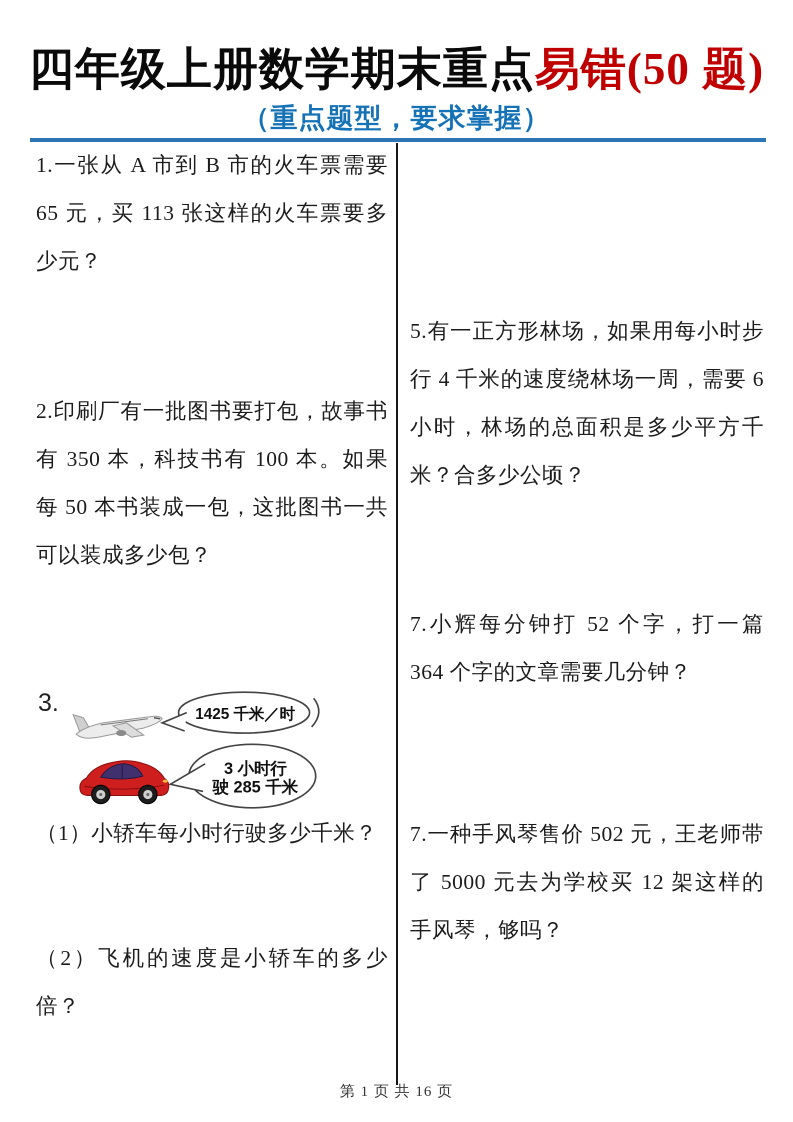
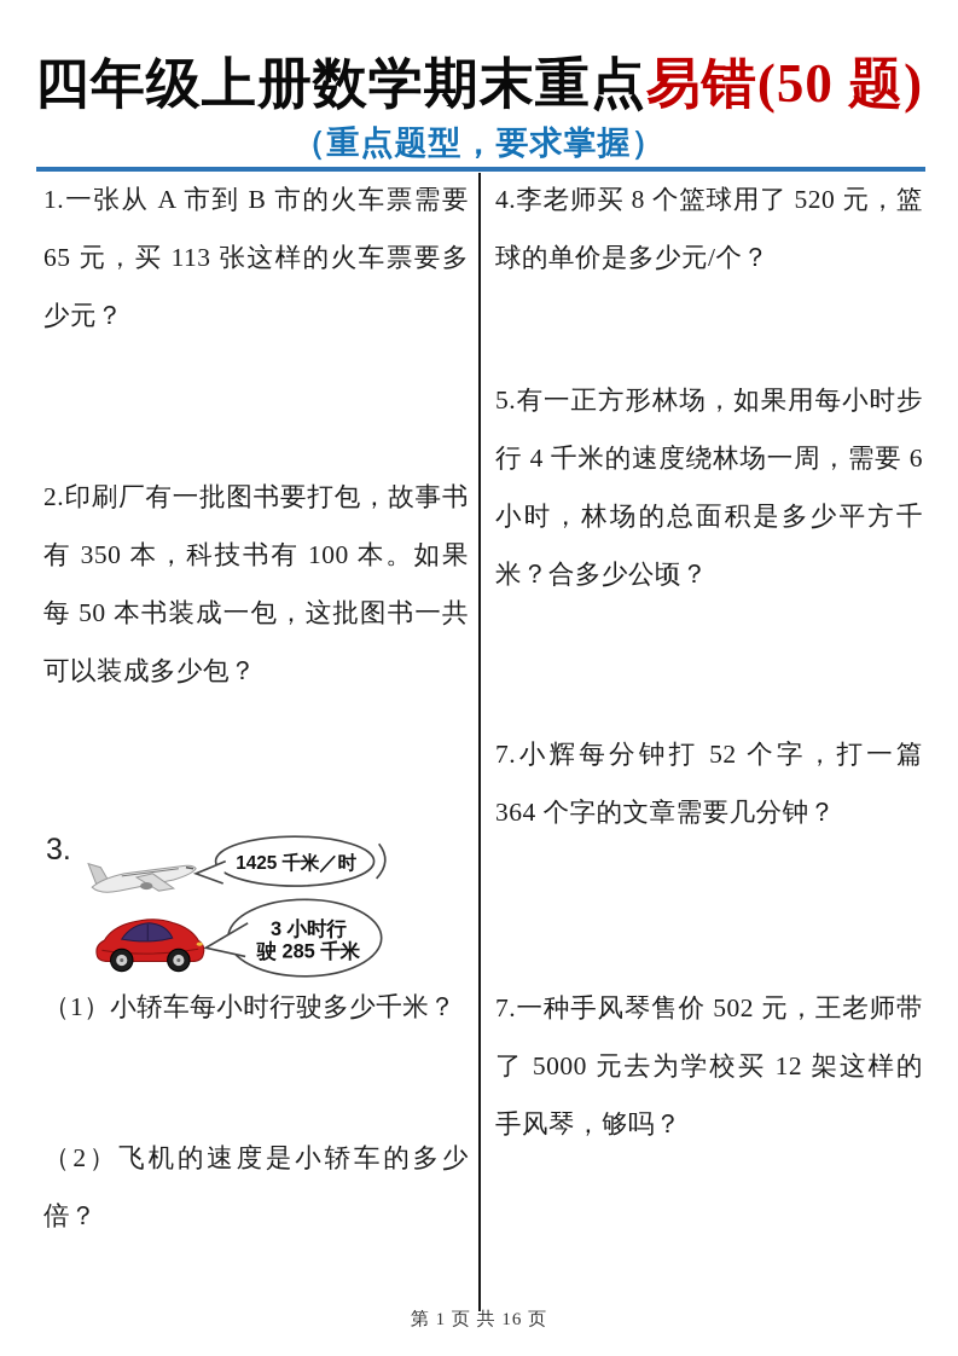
  四年级上册数学期末重点易错(50 题)
  （重点题型，要求掌握）
  1.一张从 A 市到 B 市的火车票需要 65 元，买 113 张这样的火车票要多少元？
  2.印刷厂有一批图书要打包，故事书有 350 本，科技书有 100 本。如果每 50 本书装成一包，这批图书一共可以装成多少包？
  3.
  1425 千米／时
  3 小时行
  驶 285 千米
  （1）小轿车每小时行驶多少千米？
  （2）飞机的速度是小轿车的多少倍？
+ 4.李老师买 8 个篮球用了 520 元，篮球的单价是多少元/个？
  5.有一正方形林场，如果用每小时步行 4 千米的速度绕林场一周，需要 6 小时，林场的总面积是多少平方千米？合多少公顷？
  7.小辉每分钟打 52 个字，打一篇 364 个字的文章需要几分钟？
  7.一种手风琴售价 502 元，王老师带了 5000 元去为学校买 12 架这样的手风琴，够吗？
  第 1 页 共 16 页
